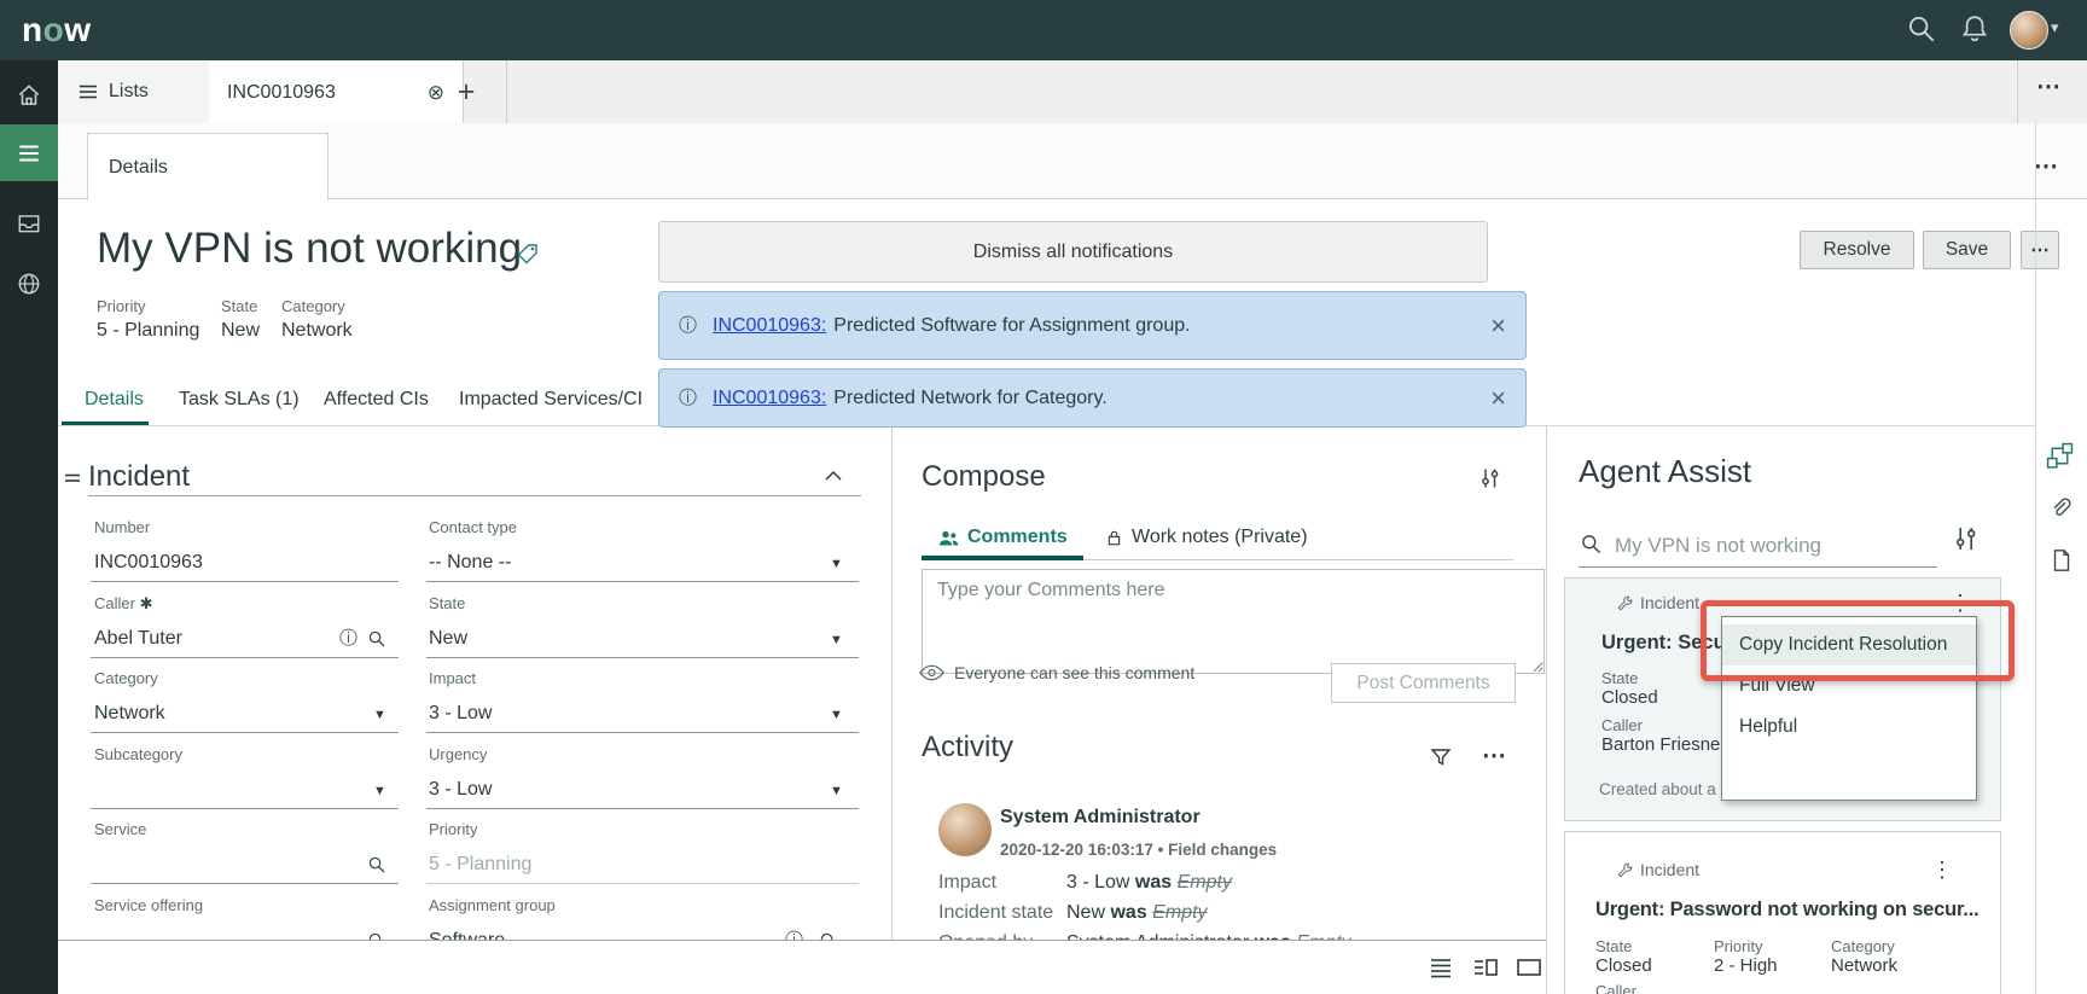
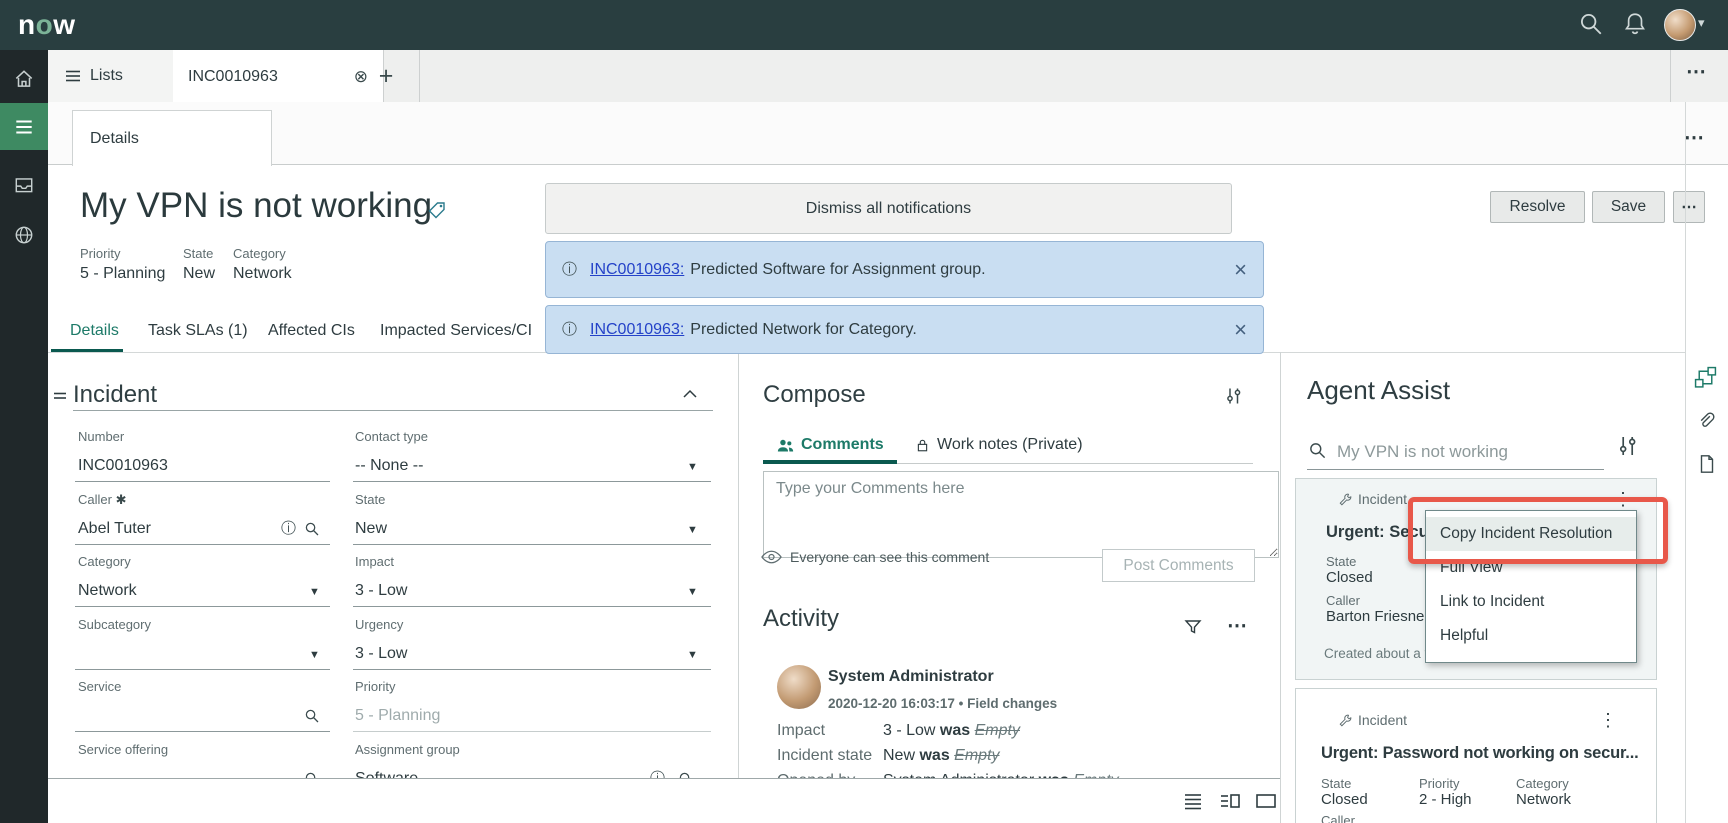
  now
  ▾
  Lists
  INC0010963
  ⊗
  +
  ⋯
  Details
  ⋯
  My VPN is not working
  Priority
  5 - Planning
  State
  New
  Category
  Network
  Resolve
  Save
  ⋯
  Dismiss all notifications
  ⓘ
  INC0010963:
  Predicted Software for Assignment group.
  ×
  ⓘ
  INC0010963:
  Predicted Network for Category.
  ×
  Details
  Task SLAs (1)
  Affected CIs
  Impacted Services/CI
  Incident
  Number
  INC0010963
  Caller ✱
  Abel Tuter
  ⓘ
  Category
  Network
  ▼
  Subcategory
  ▼
  Service
  Service offering
  Contact type
  -- None --
  ▼
  State
  New
  ▼
  Impact
  3 - Low
  ▼
  Urgency
  3 - Low
  ▼
  Priority
  5 - Planning
  Assignment group
  Compose
  Comments
  Work notes (Private)
  Type your Comments here
  Everyone can see this comment
  Post Comments
  Activity
  ⋯
  System Administrator
  2020-12-20 16:03:17 • Field changes
  Impact
  3 - Low was Empty
  Incident state
  New was Empty
  Agent Assist
  My VPN is not working
  Incident
  ⋮
  Urgent: Secu
  State
  Closed
  Caller
  Barton Friesne
  Incident
  ⋮
  Urgent: Password not working on secur...
  State
  Closed
  Priority
  2 - High
  Category
  Network
  Caller
  Copy Incident Resolution
  Full View
+ Link to Incident
  Helpful
